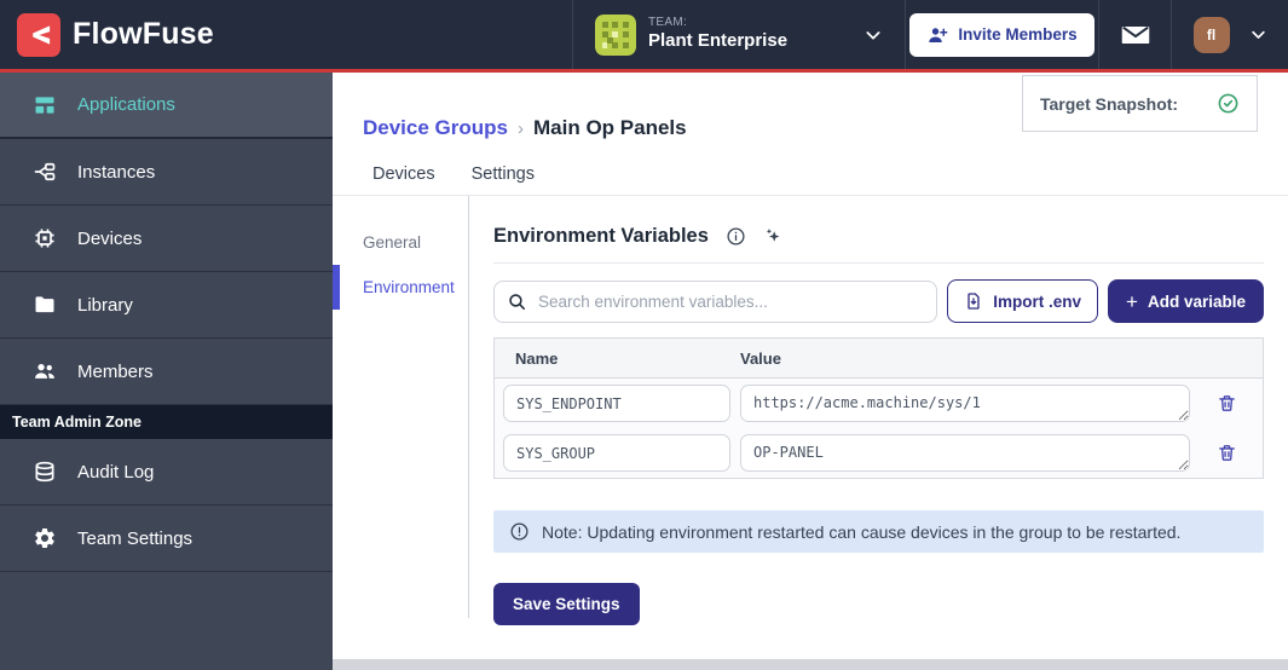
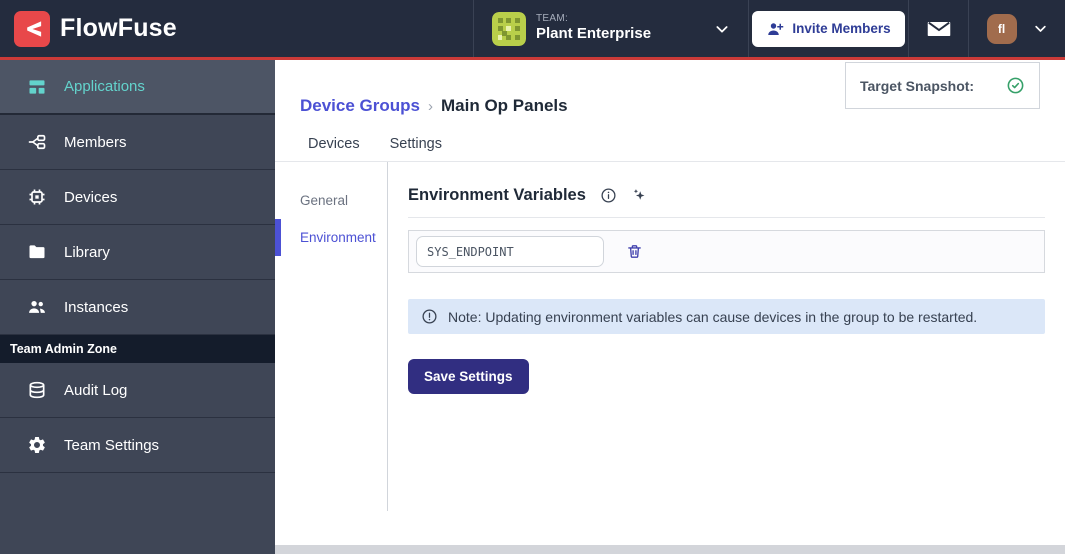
  FlowFuse
  TEAM:
  Plant Enterprise
  Invite Members
  fl
  Applications
- Instances
+ Members
  Devices
  Library
- Members
+ Instances
  Team Admin Zone
  Audit Log
  Team Settings
  Device Groups
  ›
  Main Op Panels
  Target Snapshot:
  Devices
  Settings
  General
  Environment
  Environment Variables
- Search environment variables...
- Import .env
- +
- Add variable
- Name
- Value
  SYS_ENDPOINT
- https://acme.machine/sys/1
- SYS_GROUP
- OP-PANEL
- Note: Updating environment restarted can cause devices in the group to be restarted.
+ Note: Updating environment variables can cause devices in the group to be restarted.
  Save Settings
